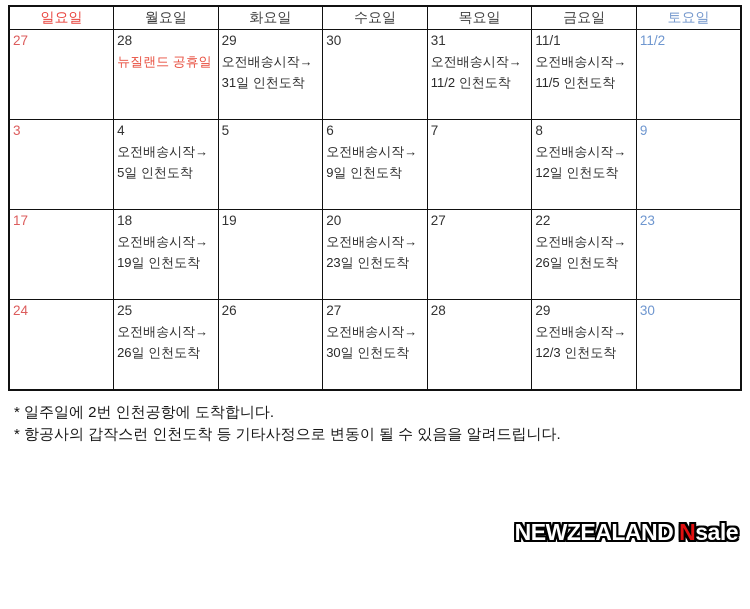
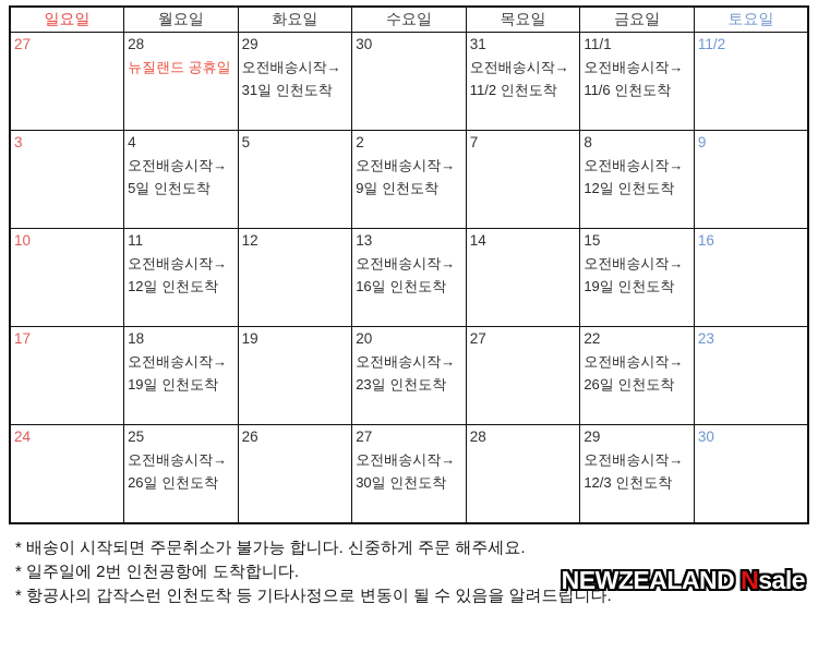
  일요일	월요일	화요일	수요일	목요일	금요일	토요일
- 27	28뉴질랜드 공휴일	29오전배송시작→31일 인천도착	30	31오전배송시작→11/2 인천도착	11/1오전배송시작→11/5 인천도착	11/2
+ 27	28뉴질랜드 공휴일	29오전배송시작→31일 인천도착	30	31오전배송시작→11/2 인천도착	11/1오전배송시작→11/6 인천도착	11/2
- 3	4오전배송시작→5일 인천도착	5	6오전배송시작→9일 인천도착	7	8오전배송시작→12일 인천도착	9
+ 3	4오전배송시작→5일 인천도착	5	2오전배송시작→9일 인천도착	7	8오전배송시작→12일 인천도착	9
+ 10	11오전배송시작→12일 인천도착	12	13오전배송시작→16일 인천도착	14	15오전배송시작→19일 인천도착	16
  17	18오전배송시작→19일 인천도착	19	20오전배송시작→23일 인천도착	27	22오전배송시작→26일 인천도착	23
  24	25오전배송시작→26일 인천도착	26	27오전배송시작→30일 인천도착	28	29오전배송시작→12/3 인천도착	30
+ * 배송이 시작되면 주문취소가 불가능 합니다. 신중하게 주문 해주세요.
  * 일주일에 2번 인천공항에 도착합니다.
  * 항공사의 갑작스런 인천도착 등 기타사정으로 변동이 될 수 있음을 알려드립니다.
  NEWZEALAND Nsale
